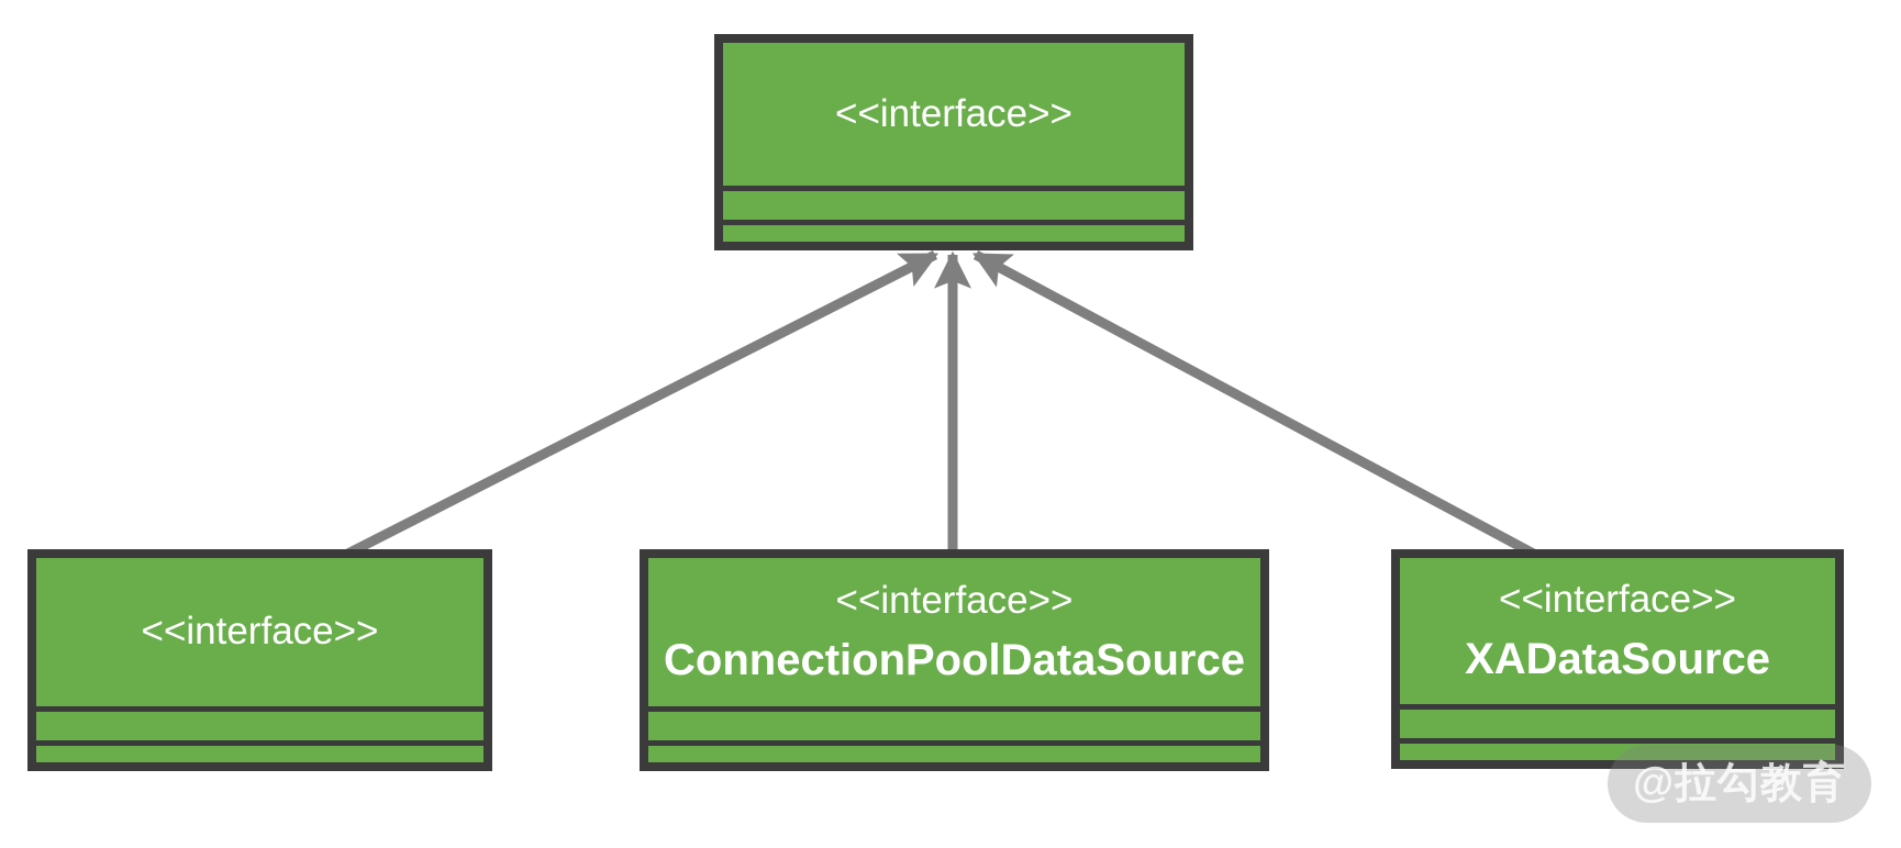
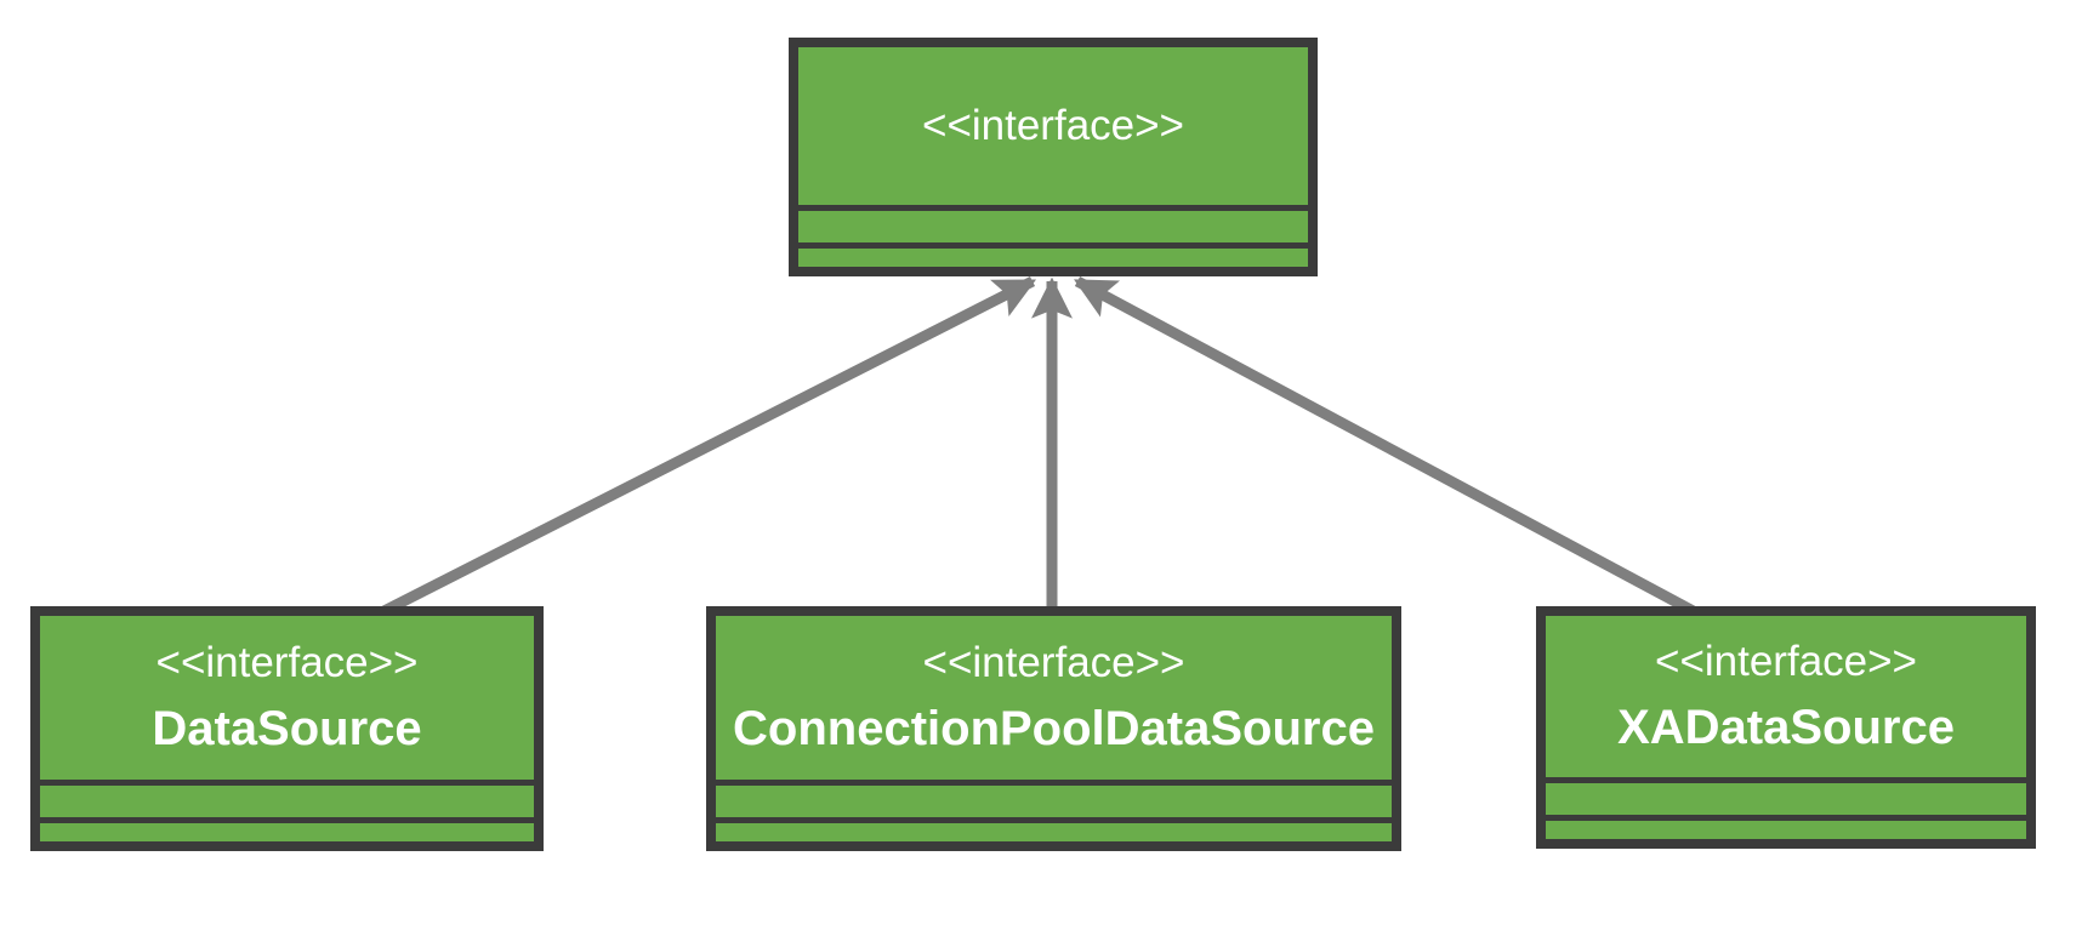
  <<interface>>
  <<interface>>
+ DataSource
  <<interface>>
  ConnectionPoolDataSource
  <<interface>>
  XADataSource
- @拉勾教育
